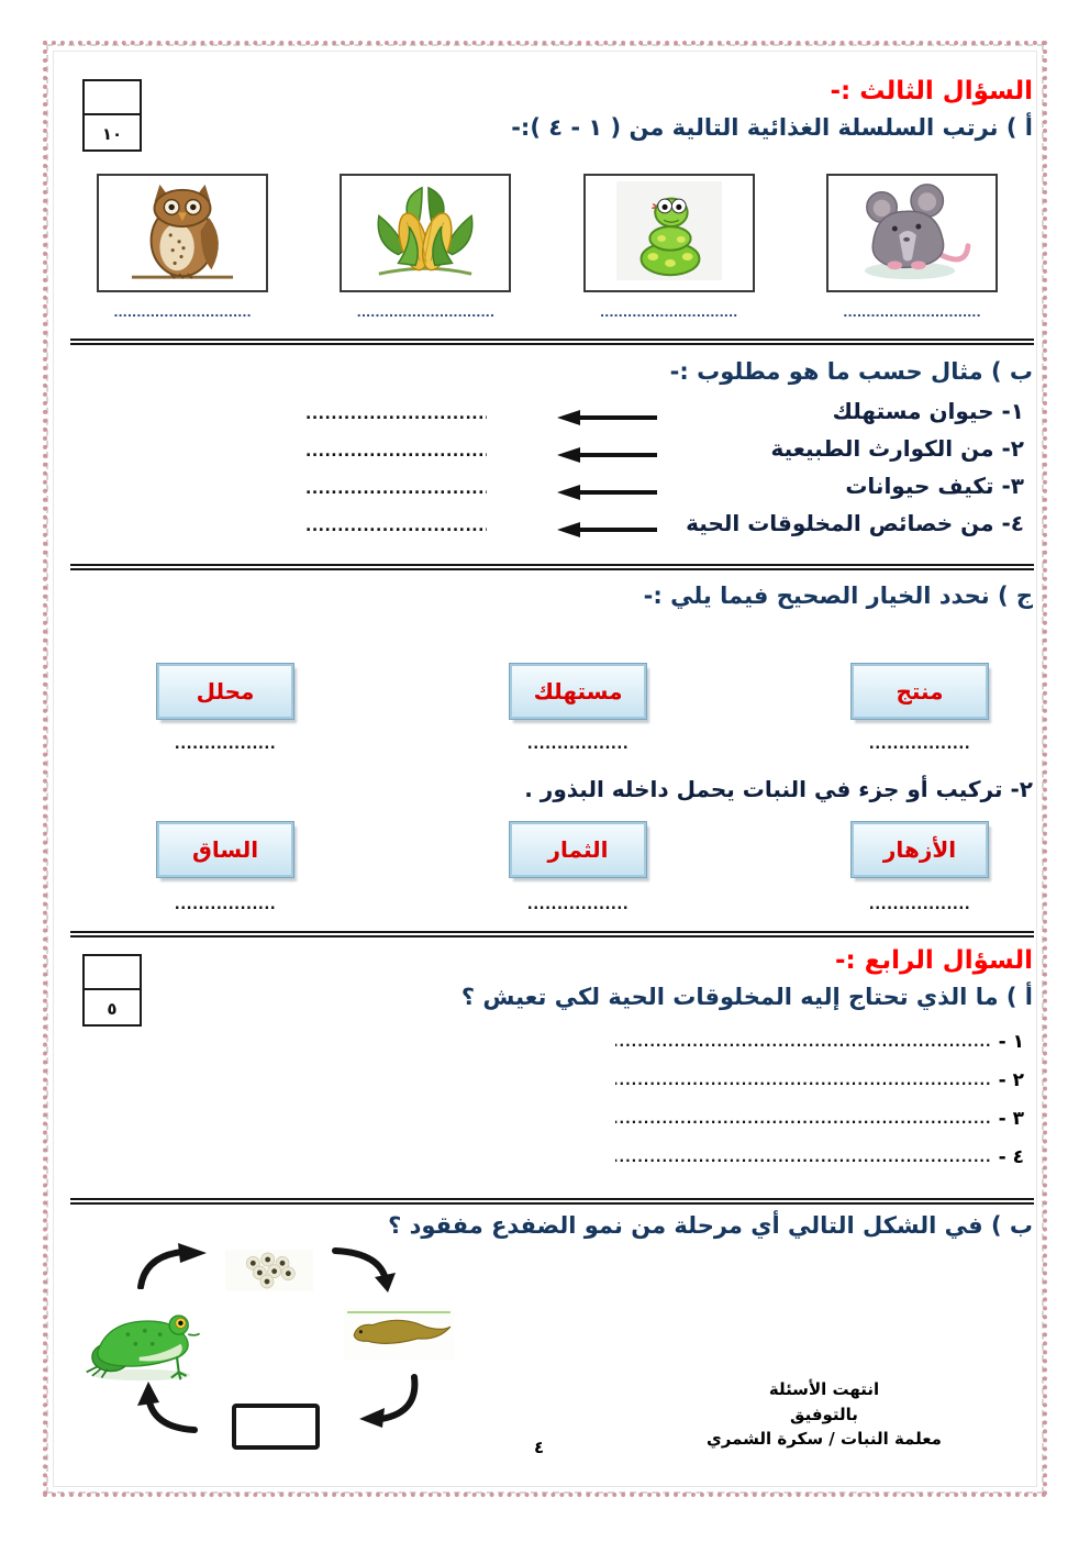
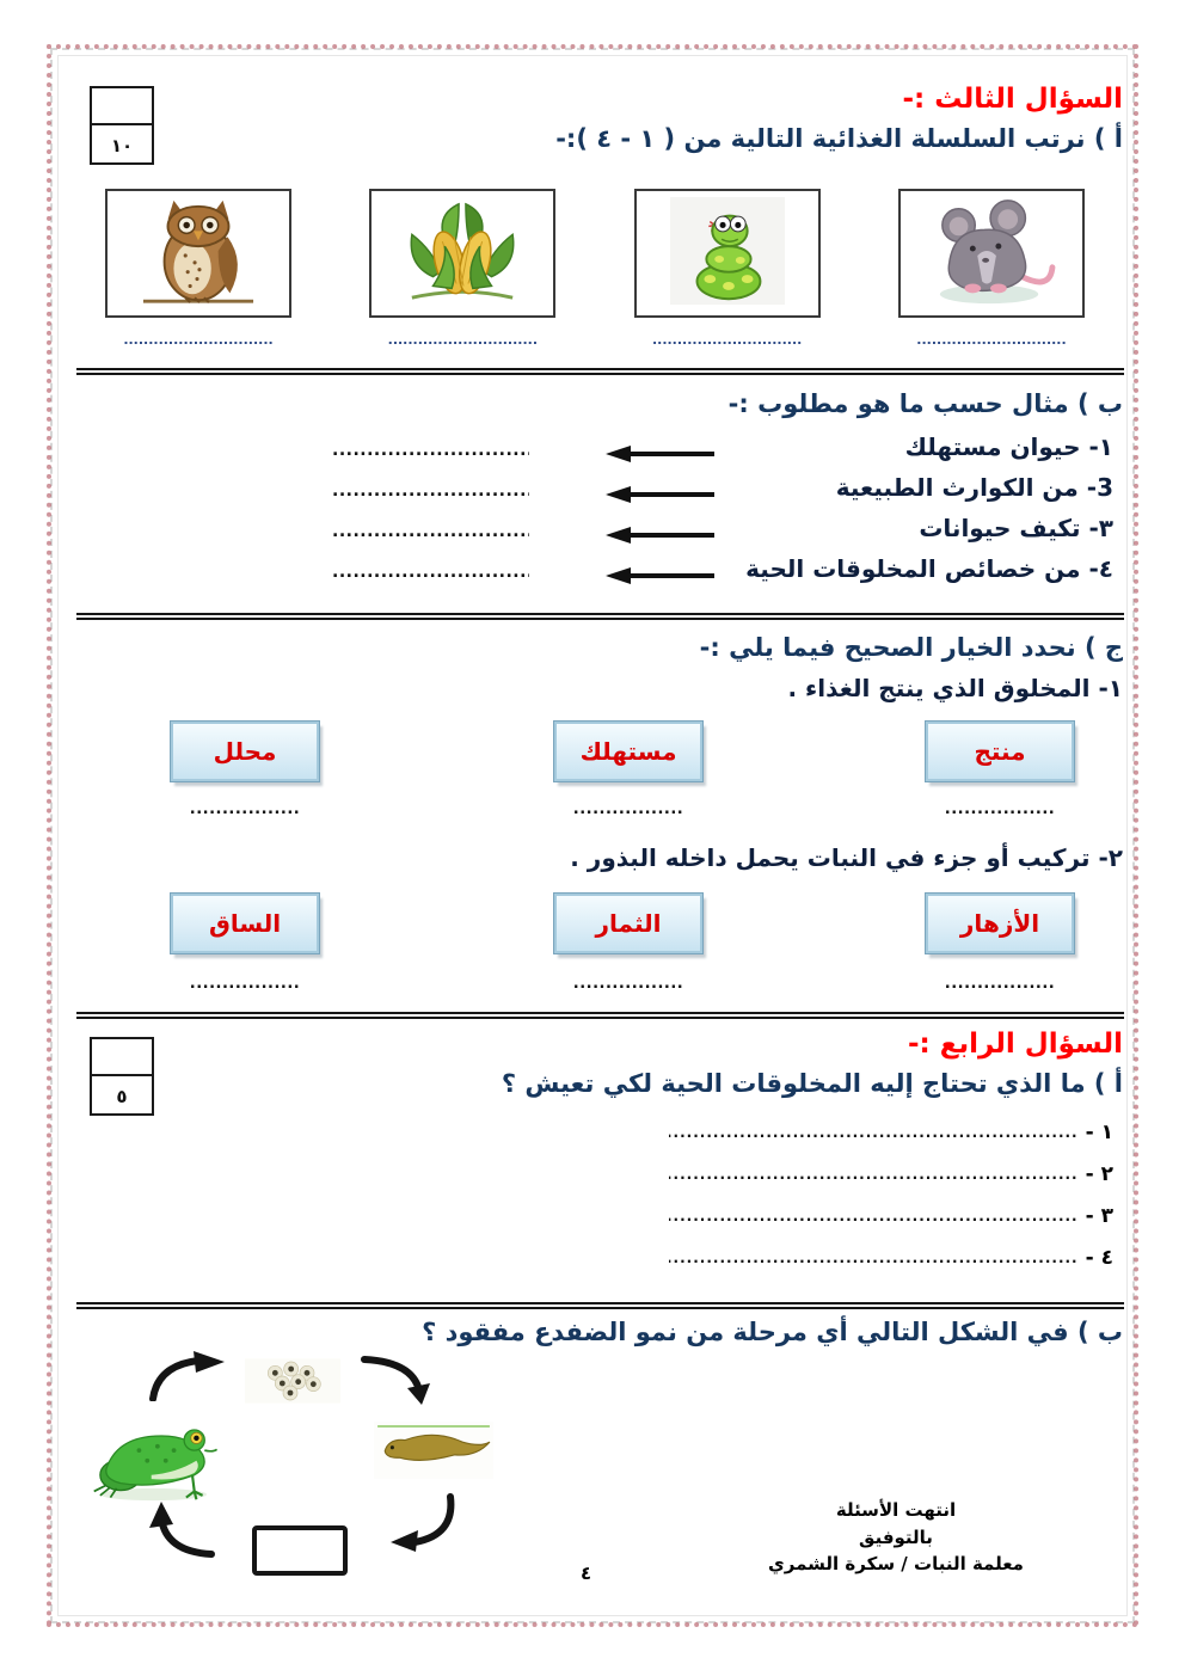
  ١٠
  السؤال الثالث :-
  أ ) نرتب السلسلة الغذائية التالية من ( ١ - ٤ ):-
  ..............................
  ..............................
  ..............................
  ..............................
  ب ) مثال حسب ما هو مطلوب :-
  ١- حيوان مستهلك
  ............................
- ٢- من الكوارث الطبيعية
+ 3- من الكوارث الطبيعية
  ............................
  ٣- تكيف حيوانات
  ............................
  ٤- من خصائص المخلوقات الحية
  ............................
  ج ) نحدد الخيار الصحيح فيما يلي :-
+ ١- المخلوق الذي ينتج الغذاء .
  منتج
  مستهلك
  محلل
  .................
  .................
  .................
  ٢- تركيب أو جزء في النبات يحمل داخله البذور .
  الأزهار
  الثمار
  الساق
  .................
  .................
  .................
  ٥
  السؤال الرابع :-
  أ ) ما الذي تحتاج إليه المخلوقات الحية لكي تعيش ؟
  ١ -
  ..............................................................
  ٢ -
  ..............................................................
  ٣ -
  ..............................................................
  ٤ -
  ..............................................................
  ب ) في الشكل التالي أي مرحلة من نمو الضفدع مفقود ؟
  انتهت الأسئلة
  بالتوفيق
  معلمة النبات / سكرة الشمري
  ٤
